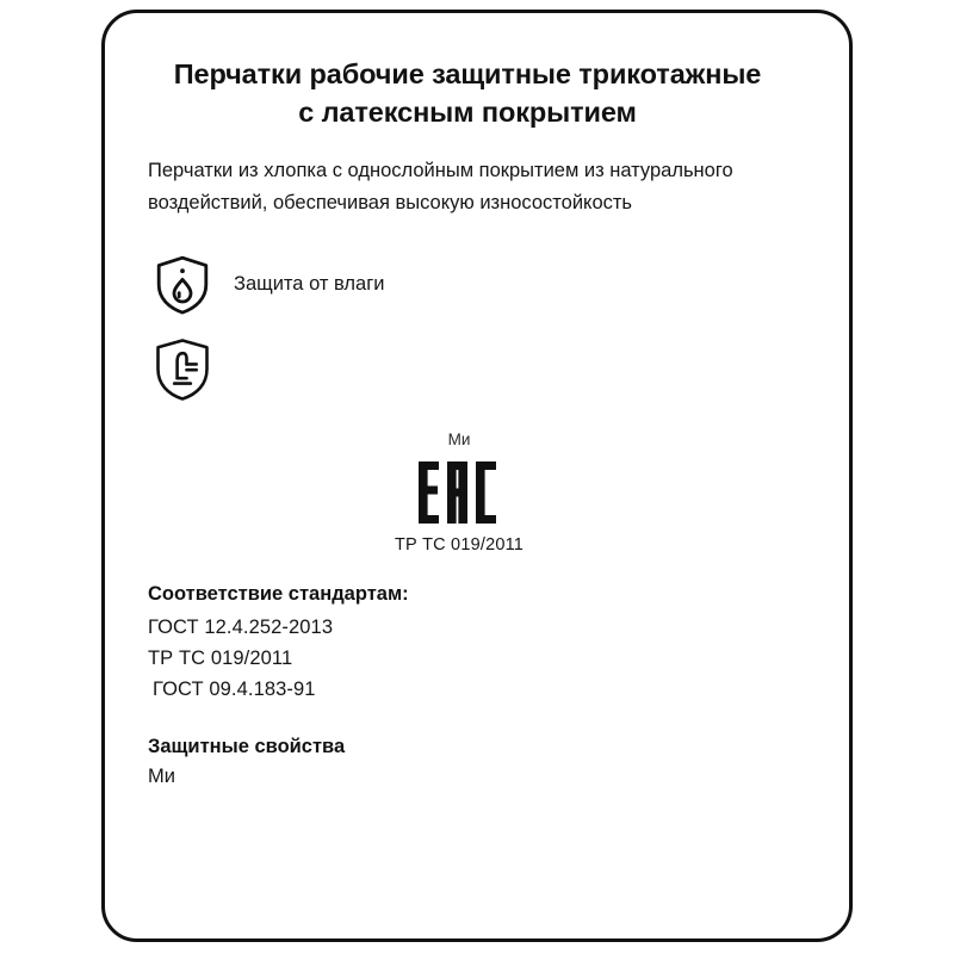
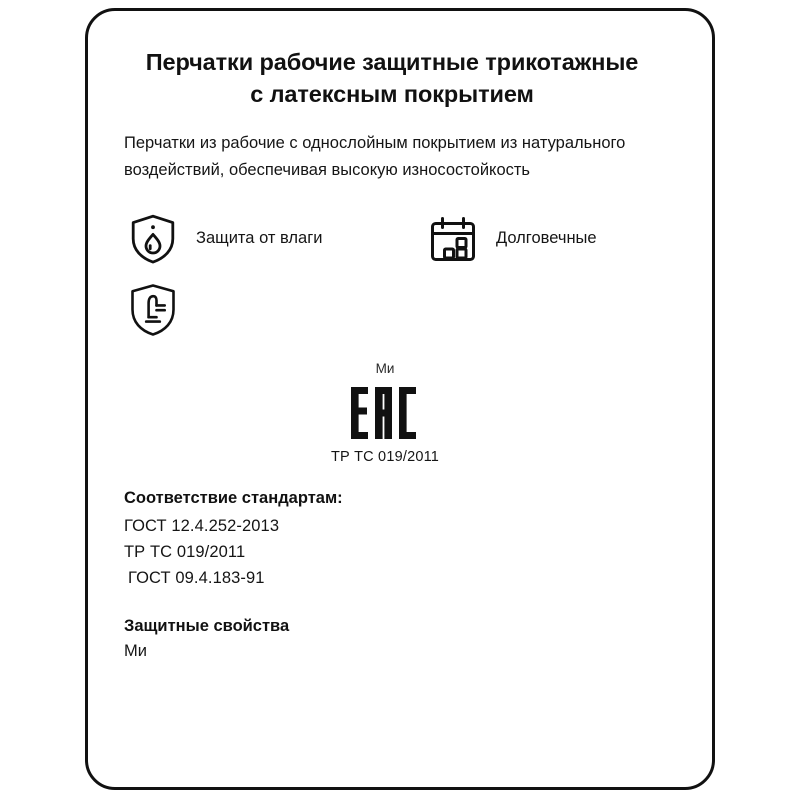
  Перчатки рабочие защитные трикотажные
  с латексным покрытием
- Перчатки из хлопка с однослойным покрытием из натурального
+ Перчатки из рабочие с однослойным покрытием из натурального
  воздействий, обеспечивая высокую износостойкость
  Защита от влаги
+ Долговечные
  Ми
  ТР ТС 019/2011
  Соответствие стандартам:
  ГОСТ 12.4.252-2013
  ТР ТС 019/2011
  ГОСТ 09.4.183-91
  Защитные свойства
  Ми
